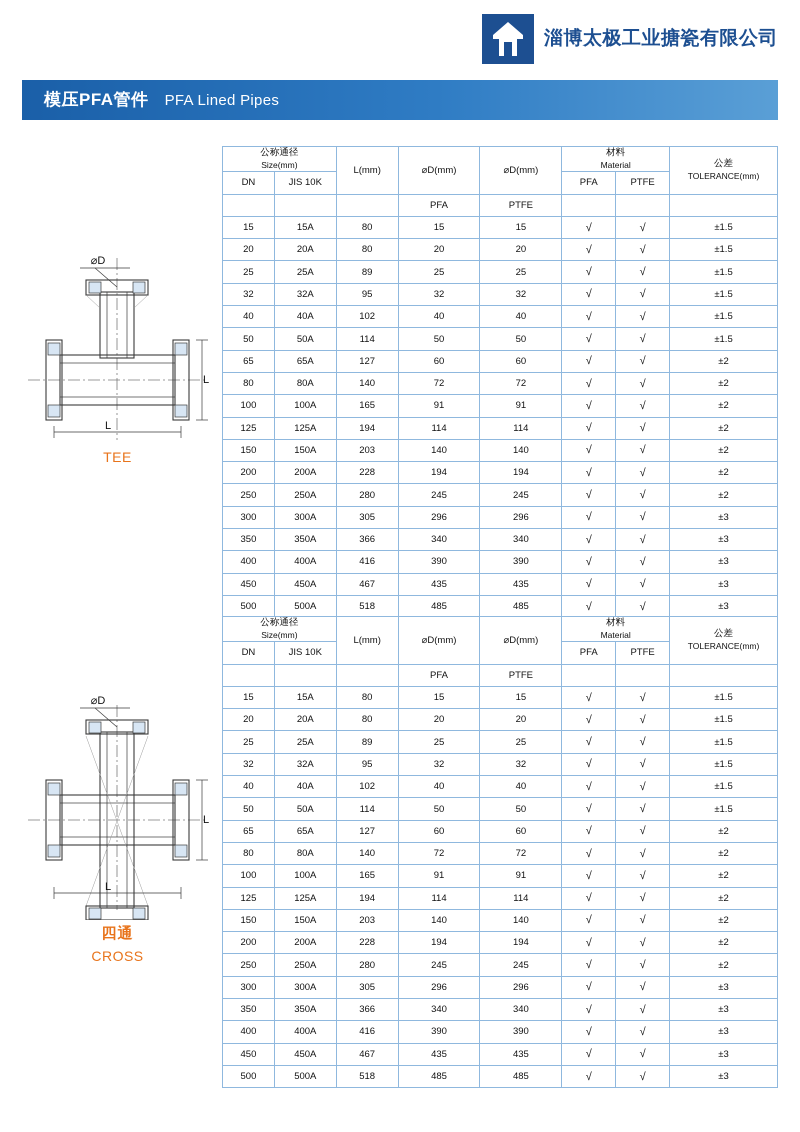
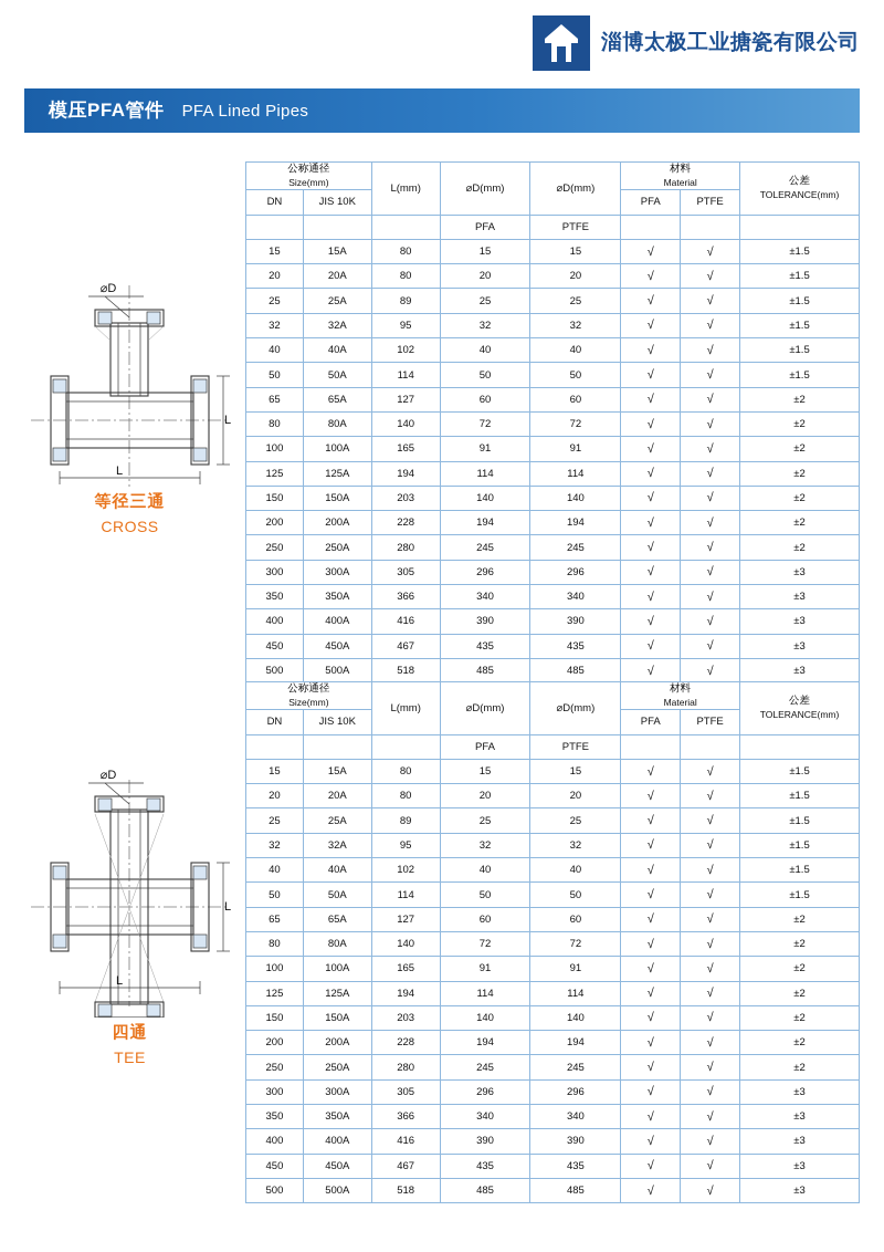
  淄博太极工业搪瓷有限公司
  模压PFA管件
  PFA Lined Pipes
  ⌀D
  L
  L
+ 等径三通
- TEE
+ CROSS
  公称通径 Size(mm)	L(mm)	⌀D(mm)	⌀D(mm)	材料 Material	公差 TOLERANCE(mm)
  DN	JIS 10K	PFA	PTFE
  			PFA	PTFE
  15	15A	80	15	15	√	√	±1.5
  20	20A	80	20	20	√	√	±1.5
  25	25A	89	25	25	√	√	±1.5
  32	32A	95	32	32	√	√	±1.5
  40	40A	102	40	40	√	√	±1.5
  50	50A	114	50	50	√	√	±1.5
  65	65A	127	60	60	√	√	±2
  80	80A	140	72	72	√	√	±2
  100	100A	165	91	91	√	√	±2
  125	125A	194	114	114	√	√	±2
  150	150A	203	140	140	√	√	±2
  200	200A	228	194	194	√	√	±2
  250	250A	280	245	245	√	√	±2
  300	300A	305	296	296	√	√	±3
  350	350A	366	340	340	√	√	±3
  400	400A	416	390	390	√	√	±3
  450	450A	467	435	435	√	√	±3
  500	500A	518	485	485	√	√	±3
  ⌀D
  L
  L
  四通
- CROSS
+ TEE
  公称通径 Size(mm)	L(mm)	⌀D(mm)	⌀D(mm)	材料 Material	公差 TOLERANCE(mm)
  DN	JIS 10K	PFA	PTFE
  			PFA	PTFE
  15	15A	80	15	15	√	√	±1.5
  20	20A	80	20	20	√	√	±1.5
  25	25A	89	25	25	√	√	±1.5
  32	32A	95	32	32	√	√	±1.5
  40	40A	102	40	40	√	√	±1.5
  50	50A	114	50	50	√	√	±1.5
  65	65A	127	60	60	√	√	±2
  80	80A	140	72	72	√	√	±2
  100	100A	165	91	91	√	√	±2
  125	125A	194	114	114	√	√	±2
  150	150A	203	140	140	√	√	±2
  200	200A	228	194	194	√	√	±2
  250	250A	280	245	245	√	√	±2
  300	300A	305	296	296	√	√	±3
  350	350A	366	340	340	√	√	±3
  400	400A	416	390	390	√	√	±3
  450	450A	467	435	435	√	√	±3
  500	500A	518	485	485	√	√	±3
